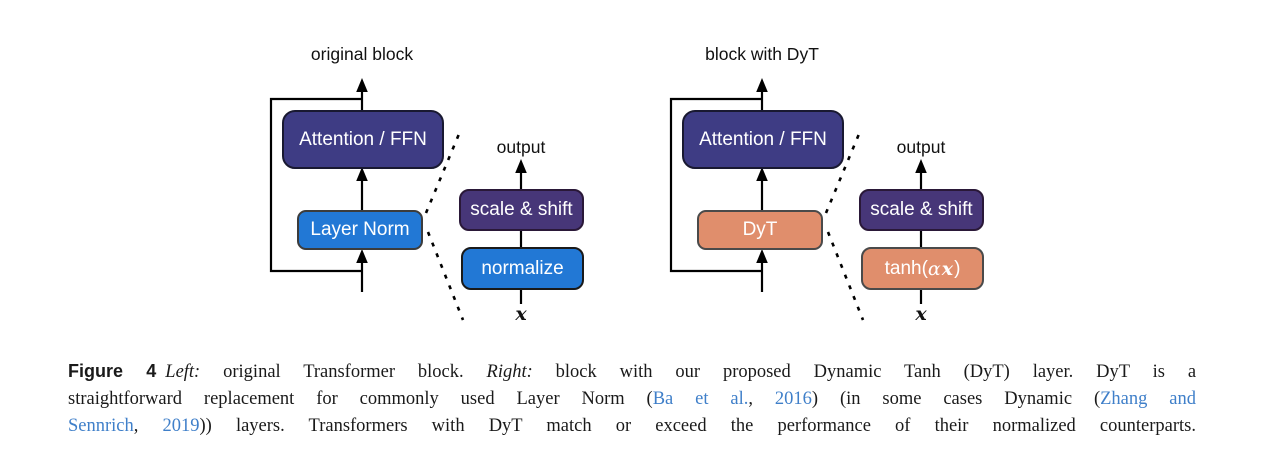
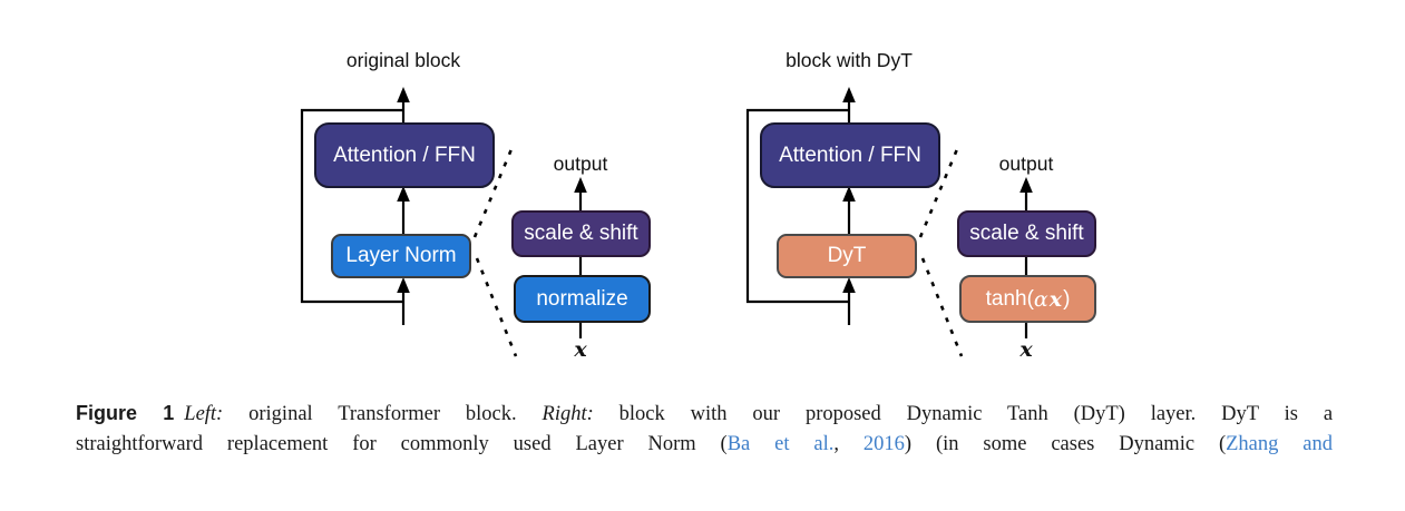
  original block
  Attention / FFN
  Layer Norm
  output
  scale & shift
  normalize
  x
  block with DyT
  Attention / FFN
  DyT
  output
  scale & shift
  tanh(
  α
  x
  )
  x
- Figure 4 Left: original Transformer block. Right: block with our proposed Dynamic Tanh (DyT) layer. DyT is a
+ Figure 1 Left: original Transformer block. Right: block with our proposed Dynamic Tanh (DyT) layer. DyT is a
  straightforward replacement for commonly used Layer Norm (Ba et al., 2016) (in some cases Dynamic (Zhang and
- Sennrich, 2019)) layers. Transformers with DyT match or exceed the performance of their normalized counterparts.
